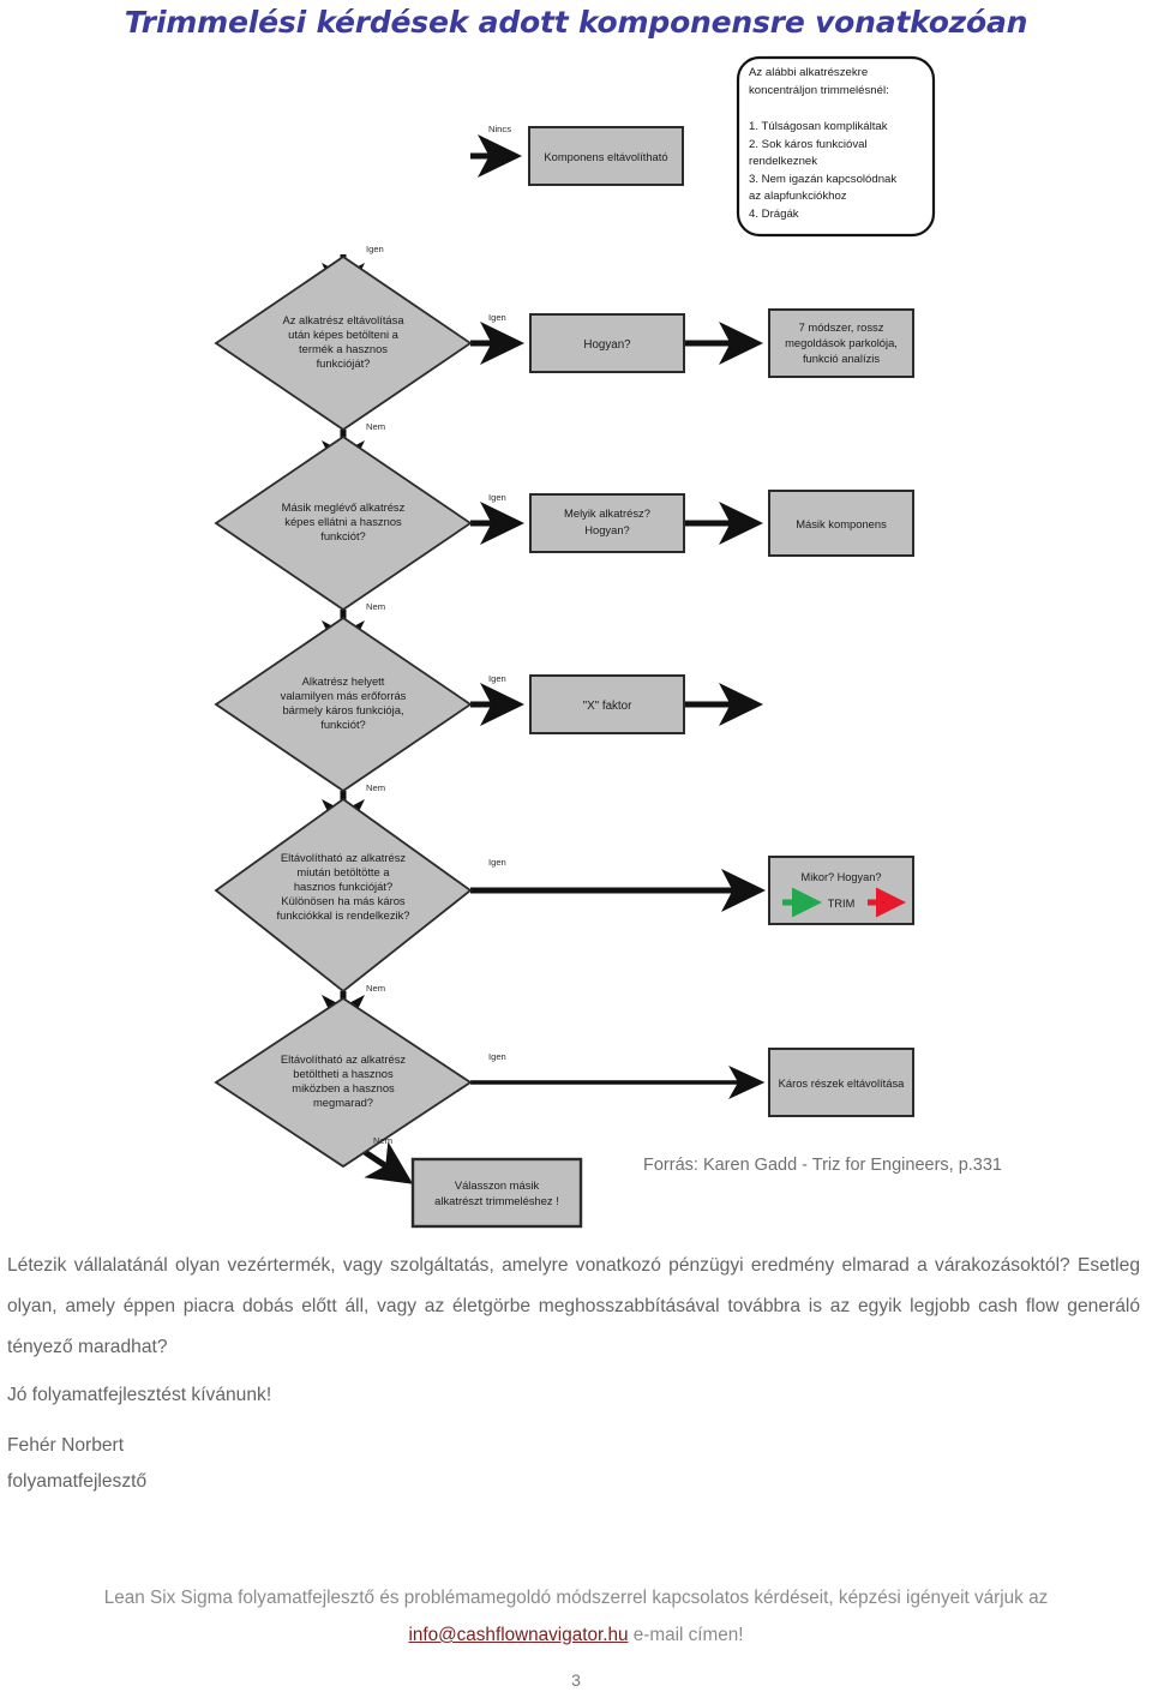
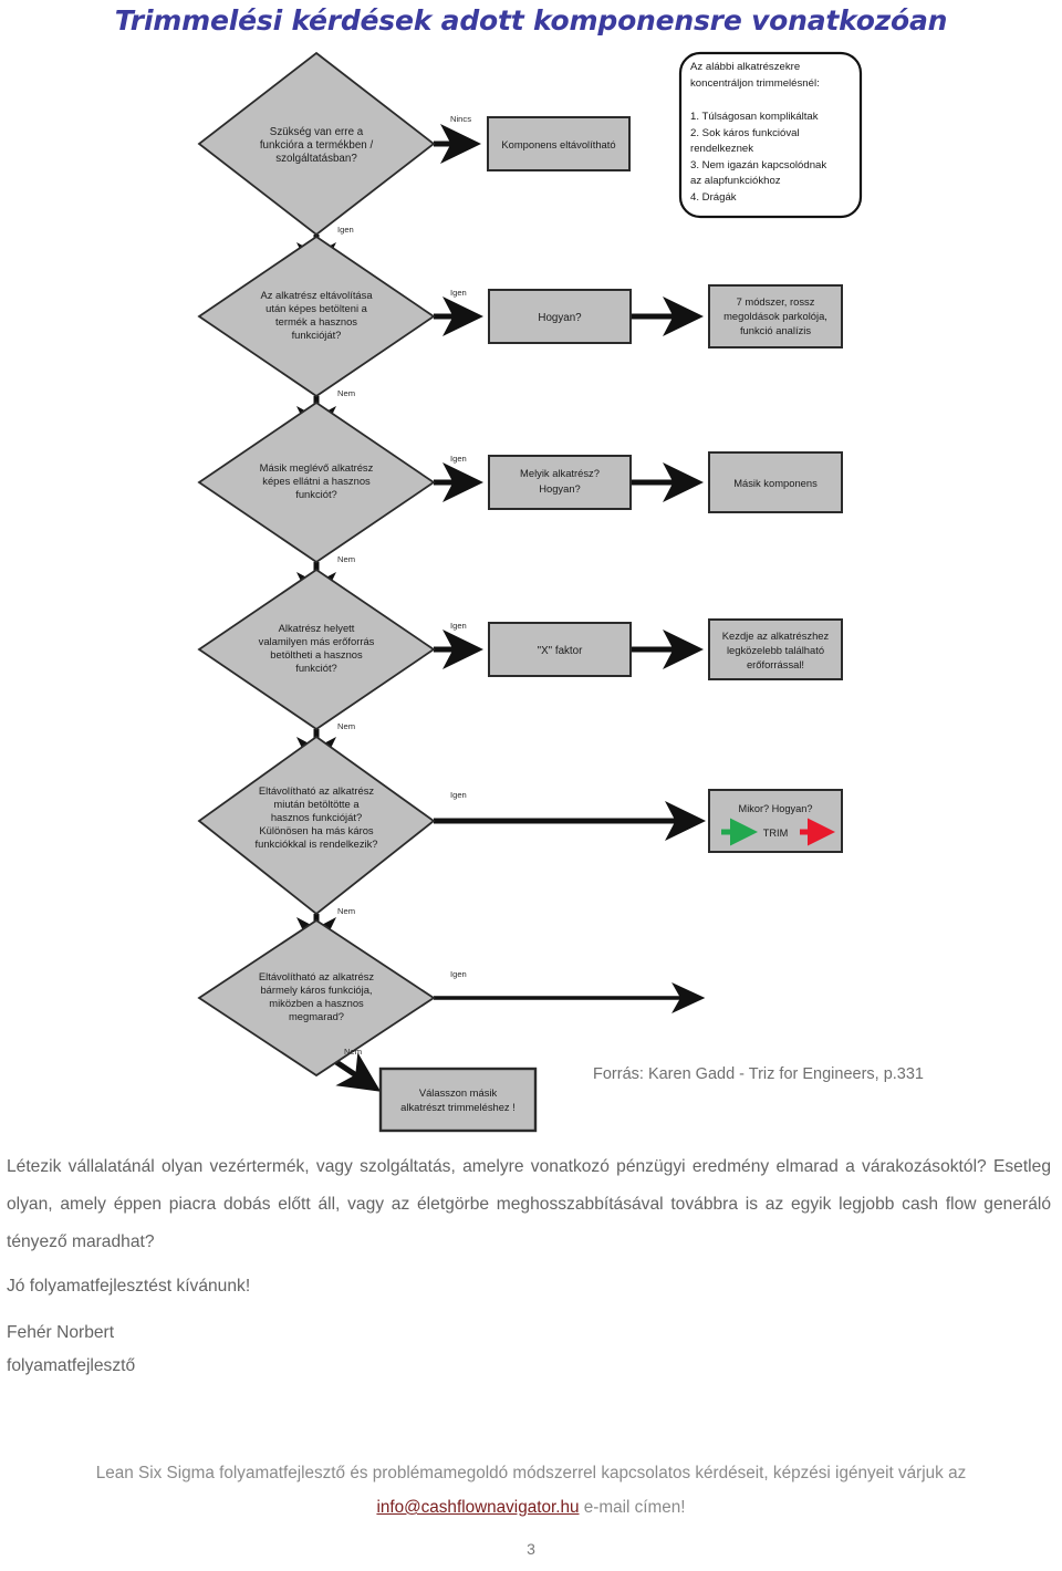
  Trimmelési kérdések adott komponensre vonatkozóan
+ Szükség van erre a
+ funkcióra a termékben /
+ szolgáltatásban?
  Az alkatrész eltávolítása
  után képes betölteni a
  termék a hasznos
  funkcióját?
  Másik meglévő alkatrész
  képes ellátni a hasznos
  funkciót?
  Alkatrész helyett
  valamilyen más erőforrás
- bármely káros funkciója,
+ betöltheti a hasznos
  funkciót?
  Eltávolítható az alkatrész
  miután betöltötte a
  hasznos funkcióját?
  Különösen ha más káros
  funkciókkal is rendelkezik?
  Eltávolítható az alkatrész
- betöltheti a hasznos
+ bármely káros funkciója,
  miközben a hasznos
  megmarad?
  Nincs
  Igen
  Igen
  Nem
  Igen
  Nem
  Igen
  Nem
  Igen
  Nem
  Igen
  Nem
  Hogyan?
  Melyik alkatrész?
  Hogyan?
  "X" faktor
  Komponens eltávolítható
  7 módszer, rossz
  megoldások parkolója,
  funkció analízis
  Másik komponens
+ Kezdje az alkatrészhez
+ legközelebb található
+ erőforrással!
  Mikor? Hogyan?
  TRIM
- Káros részek eltávolítása
  Válasszon másik
  alkatrészt trimmeléshez !
  Az alábbi alkatrészekre
  koncentráljon trimmelésnél:
  1. Túlságosan komplikáltak
  2. Sok káros funkcióval
  rendelkeznek
  3. Nem igazán kapcsolódnak
  az alapfunkciókhoz
  4. Drágák
  Forrás: Karen Gadd - Triz for Engineers, p.331
  Létezik vállalatánál olyan vezértermék, vagy szolgáltatás, amelyre vonatkozó pénzügyi eredmény elmarad a várakozásoktól? Esetleg olyan, amely éppen piacra dobás előtt áll, vagy az életgörbe meghosszabbításával továbbra is az egyik legjobb cash flow generáló tényező maradhat?
  Jó folyamatfejlesztést kívánunk!
  Fehér Norbert
  folyamatfejlesztő
  Lean Six Sigma folyamatfejlesztő és problémamegoldó módszerrel kapcsolatos kérdéseit, képzési igényeit várjuk az info@cashflownavigator.hu e-mail címen!
  3
